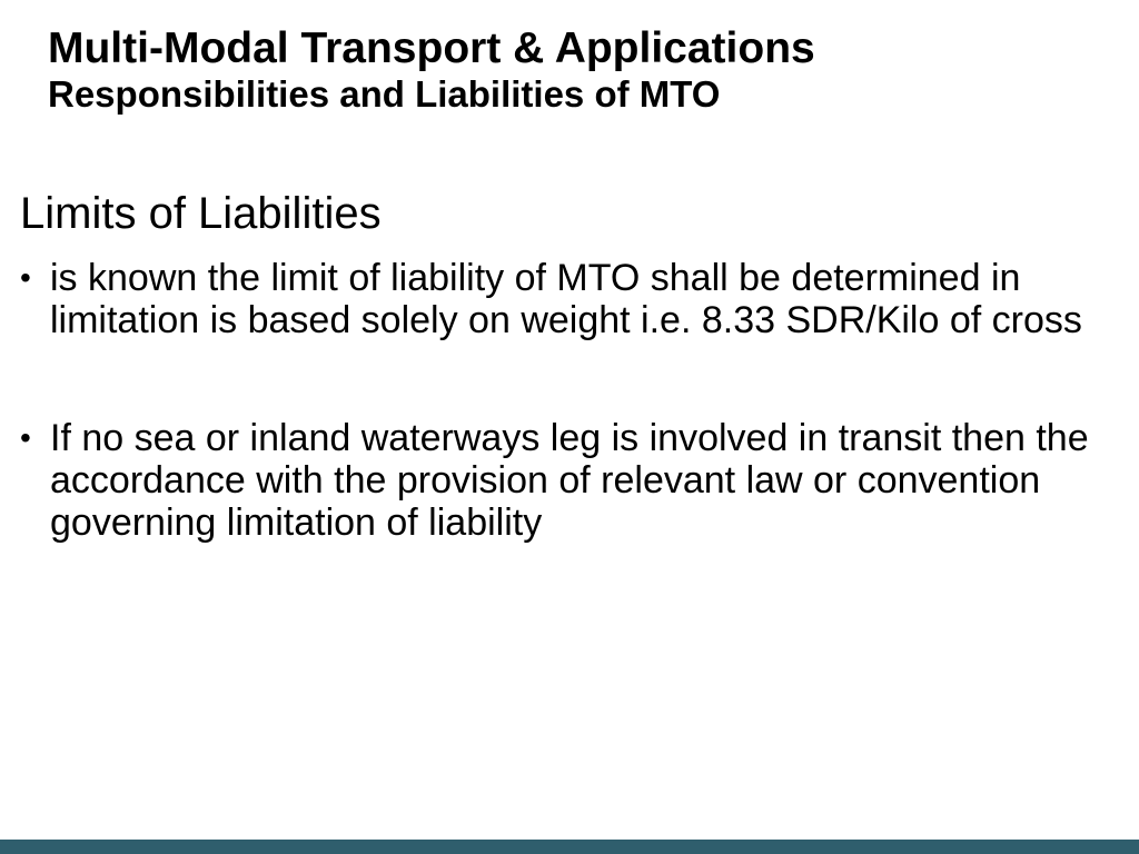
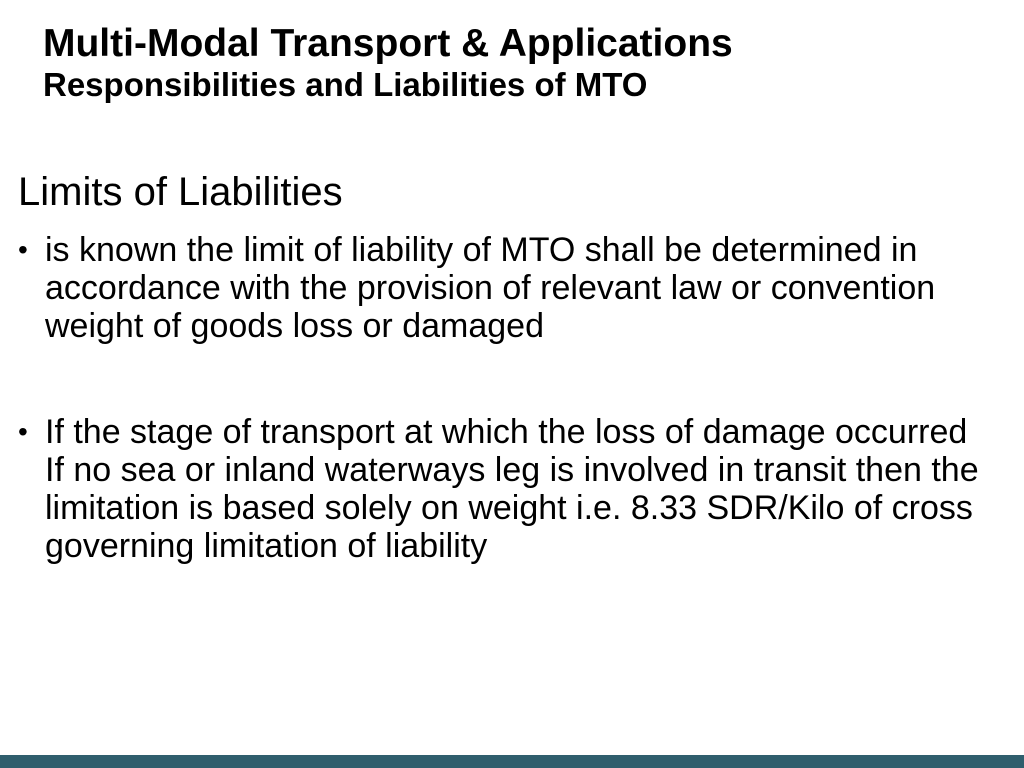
  Multi-Modal Transport & Applications
  Responsibilities and Liabilities of MTO
  Limits of Liabilities
  •
  is known the limit of liability of MTO shall be determined in
- limitation is based solely on weight i.e. 8.33 SDR/Kilo of cross
+ accordance with the provision of relevant law or convention
+ weight of goods loss or damaged
  •
+ If the stage of transport at which the loss of damage occurred
  If no sea or inland waterways leg is involved in transit then the
- accordance with the provision of relevant law or convention
+ limitation is based solely on weight i.e. 8.33 SDR/Kilo of cross
  governing limitation of liability
